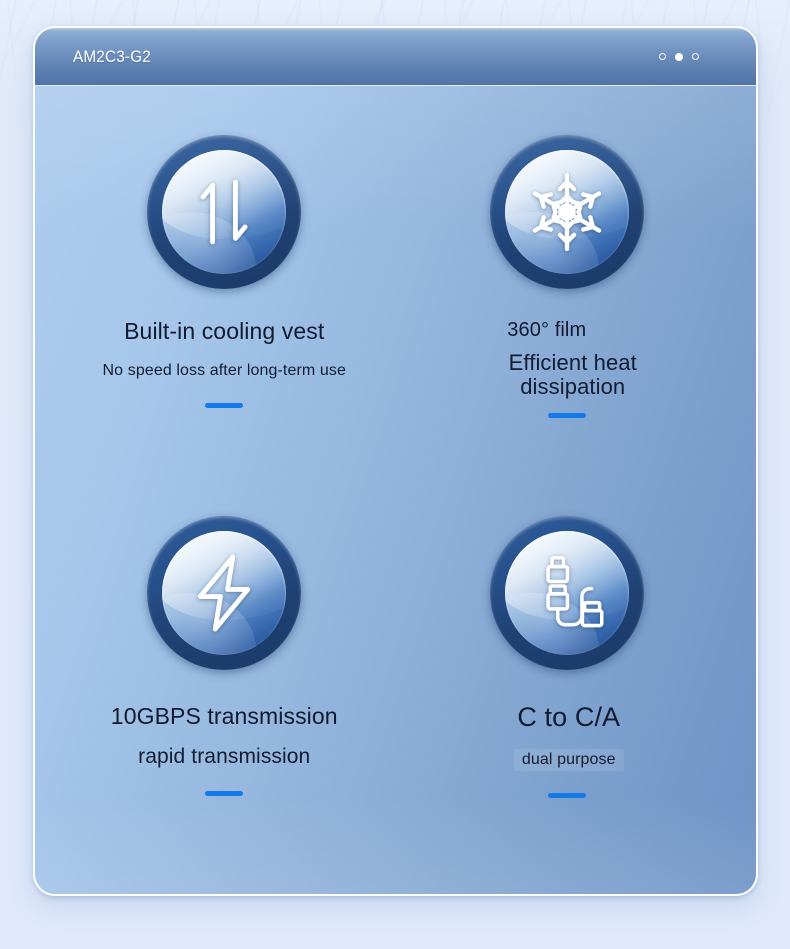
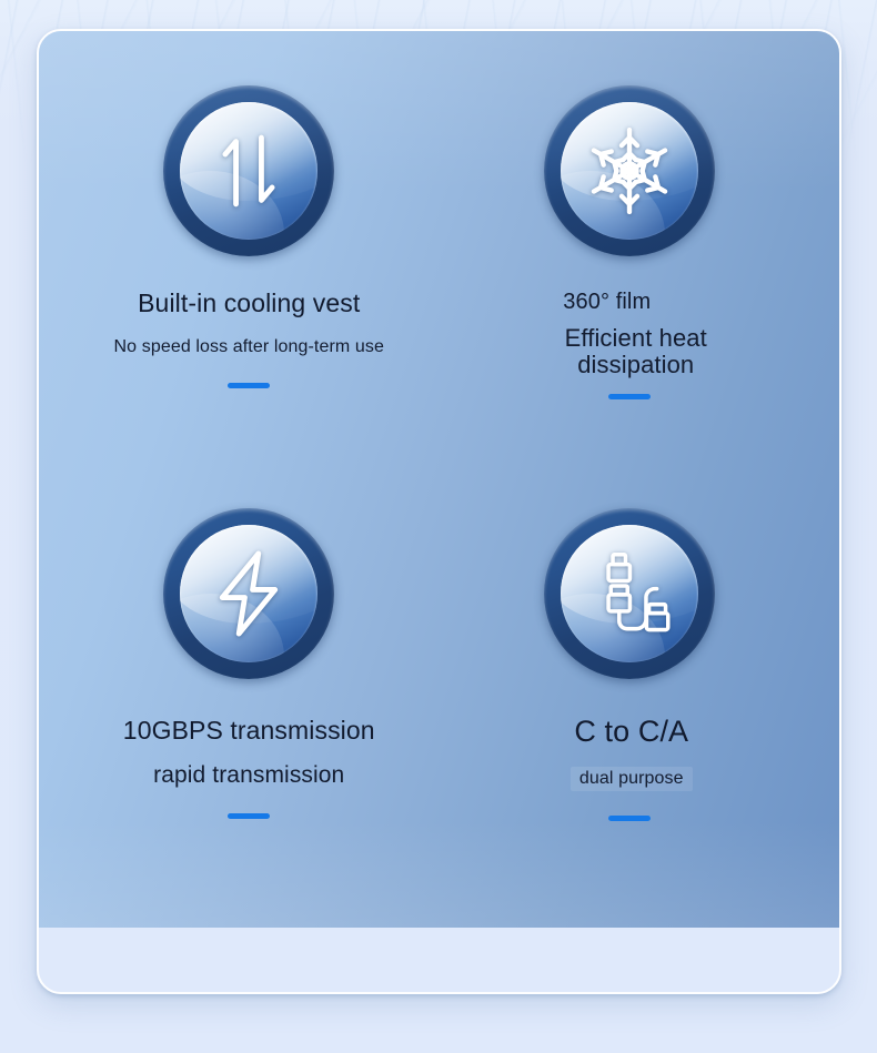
- AM2C3-G2
